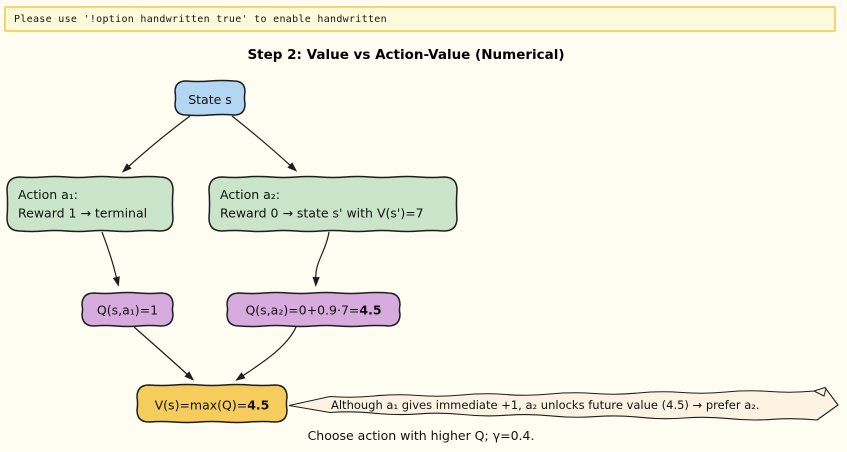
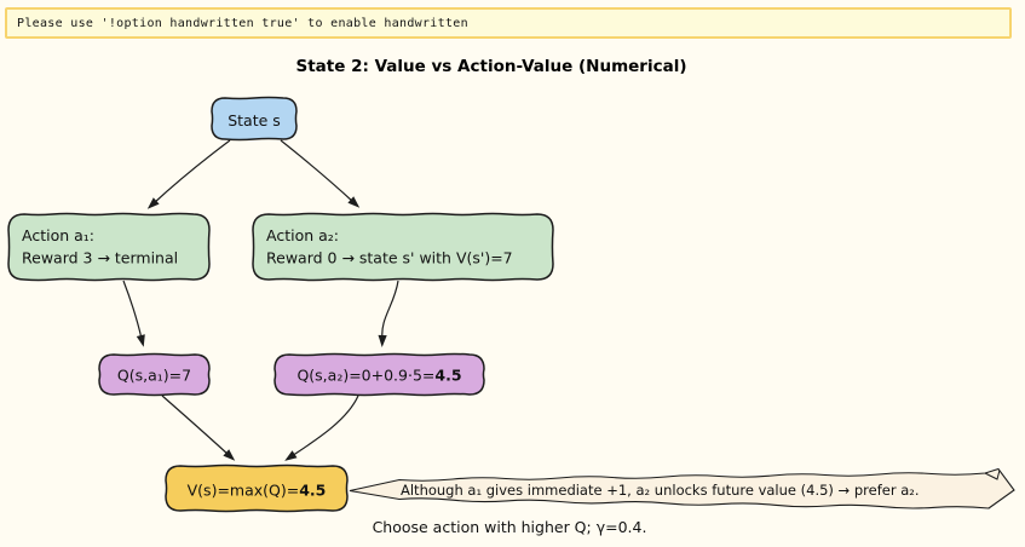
  Please use '!option handwritten true' to enable handwritten
- Step 2: Value vs Action-Value (Numerical)
+ State 2: Value vs Action-Value (Numerical)
  State s
  Action a₁:
- Reward 1 → terminal
+ Reward 3 → terminal
  Action a₂:
  Reward 0 → state s' with V(s')=7
- Q(s,a₁)=1
+ Q(s,a₁)=7
- Q(s,a₂)=0+0.9·7=4.5
+ Q(s,a₂)=0+0.9·5=4.5
  V(s)=max(Q)=4.5
  Although a₁ gives immediate +1, a₂ unlocks future value (4.5) → prefer a₂.
  Choose action with higher Q; γ=0.4.
